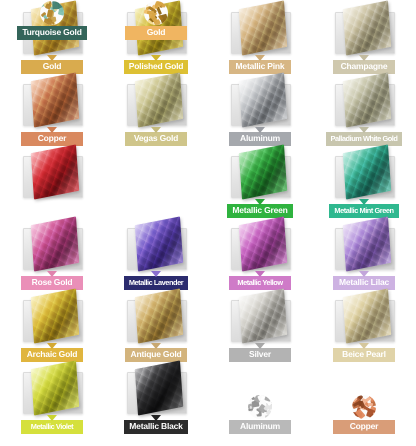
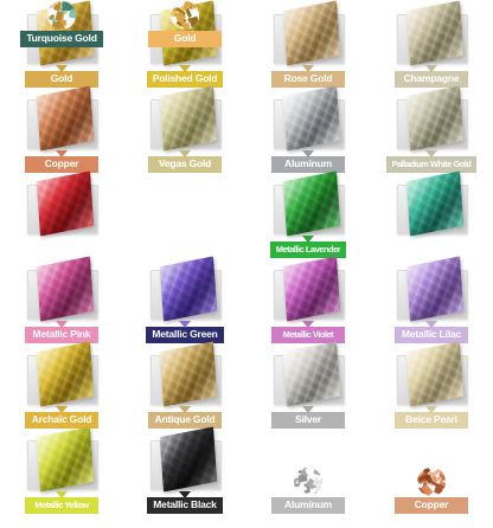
  Gold
  Polished Gold
- Metallic Pink
+ Rose Gold
  Champagne
  Copper
  Vegas Gold
  Aluminum
  Palladium White Gold
- Metallic Green
+ Metallic Lavender
- Metallic Mint Green
- Rose Gold
+ Metallic Pink
- Metallic Lavender
+ Metallic Green
- Metallic Yellow
+ Metallic Violet
  Metallic Lilac
  Archaic Gold
  Antique Gold
  Silver
  Beice Pearl
- Metallic Violet
+ Metallic Yellow
  Metallic Black
  Aluminum
  Copper
  Turquoise Gold
  Gold
